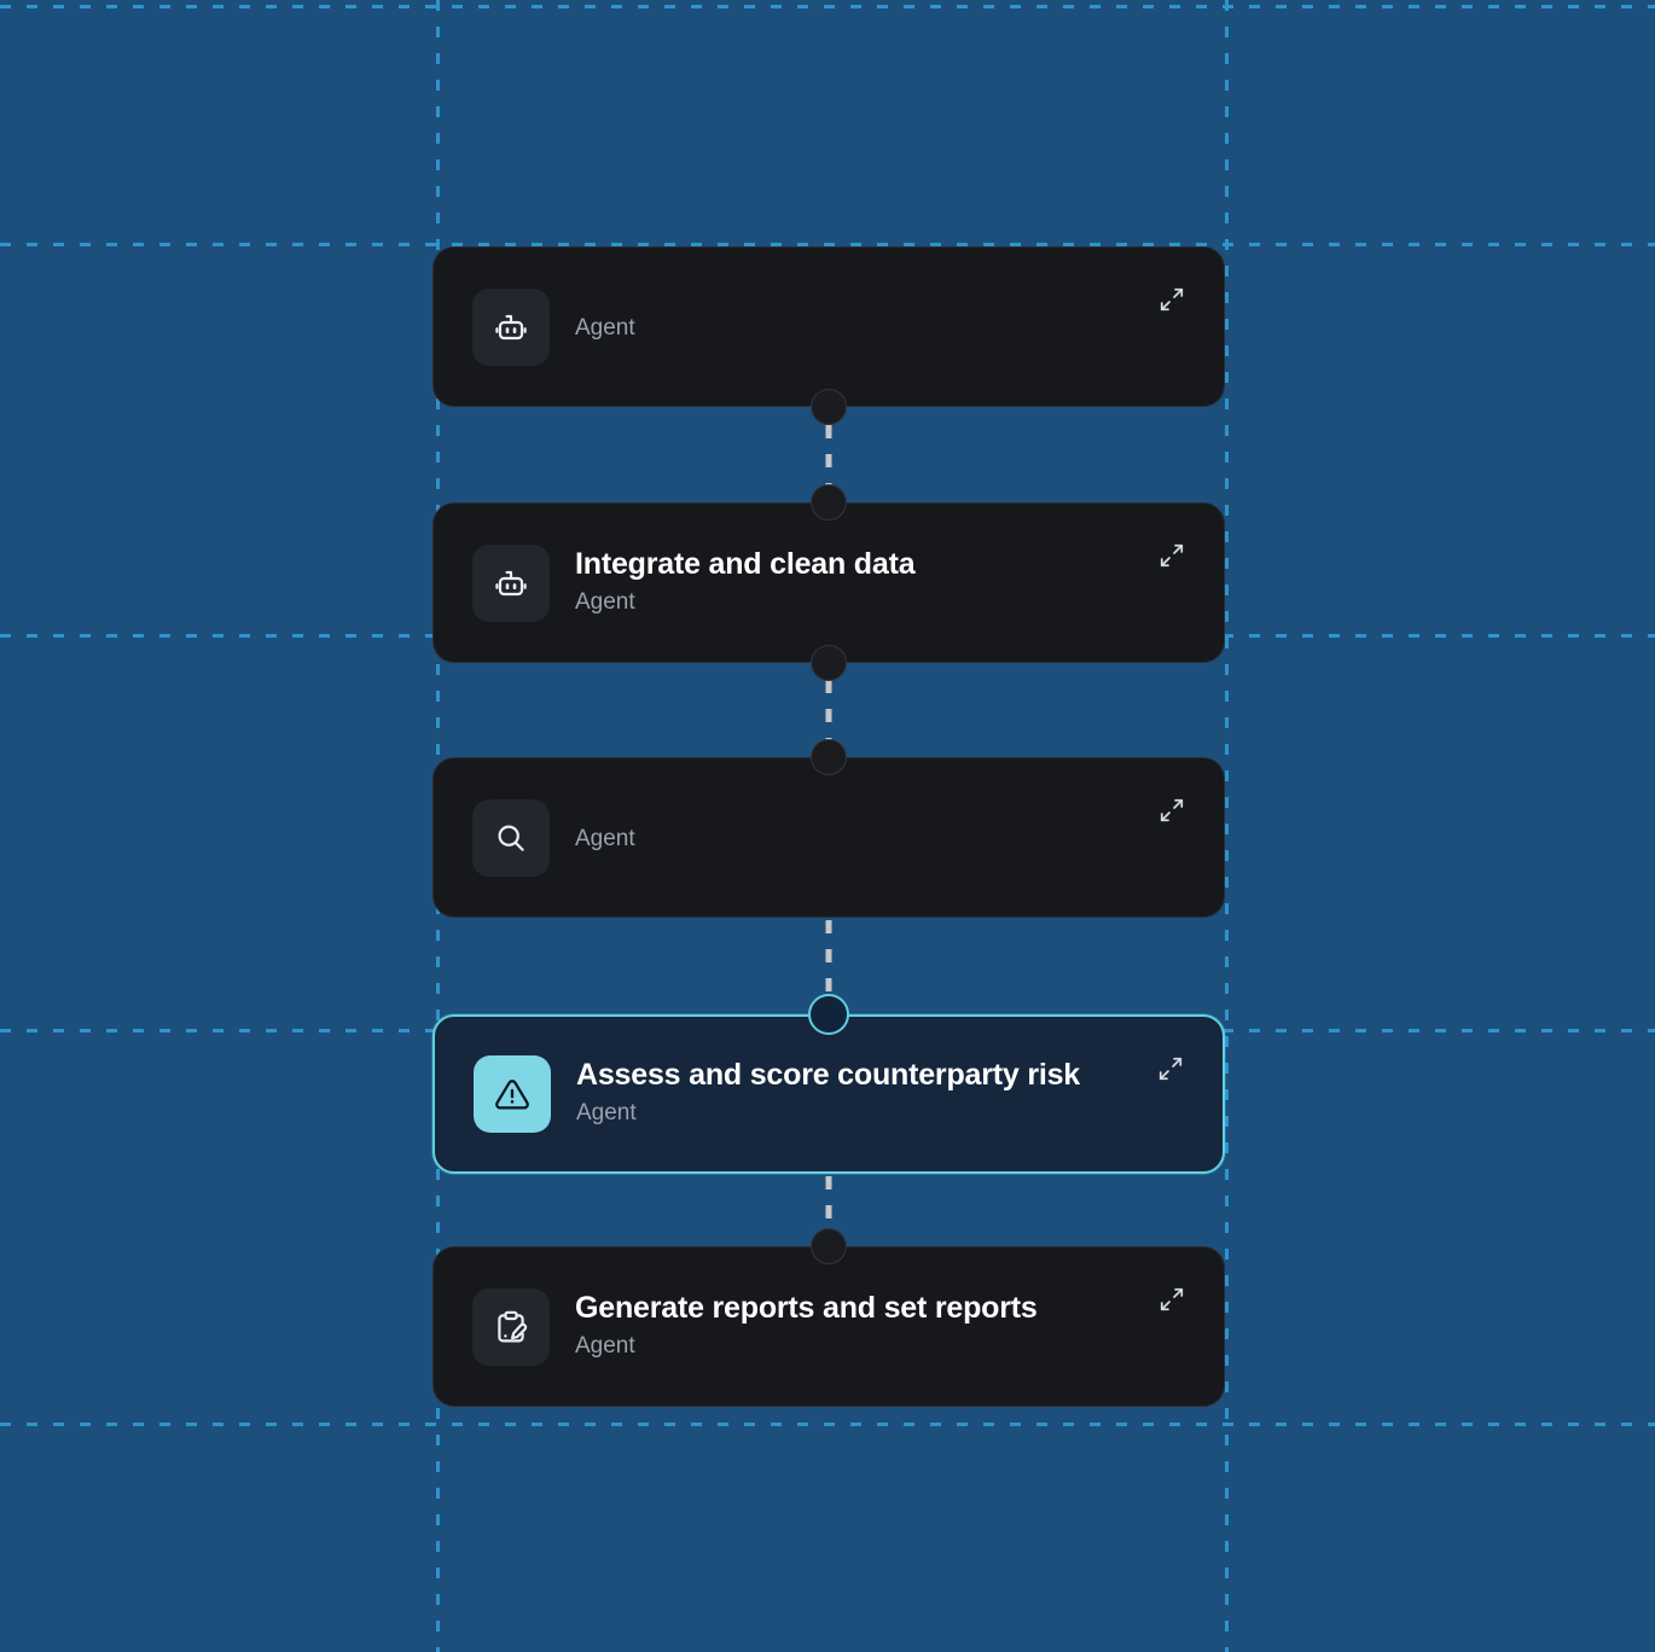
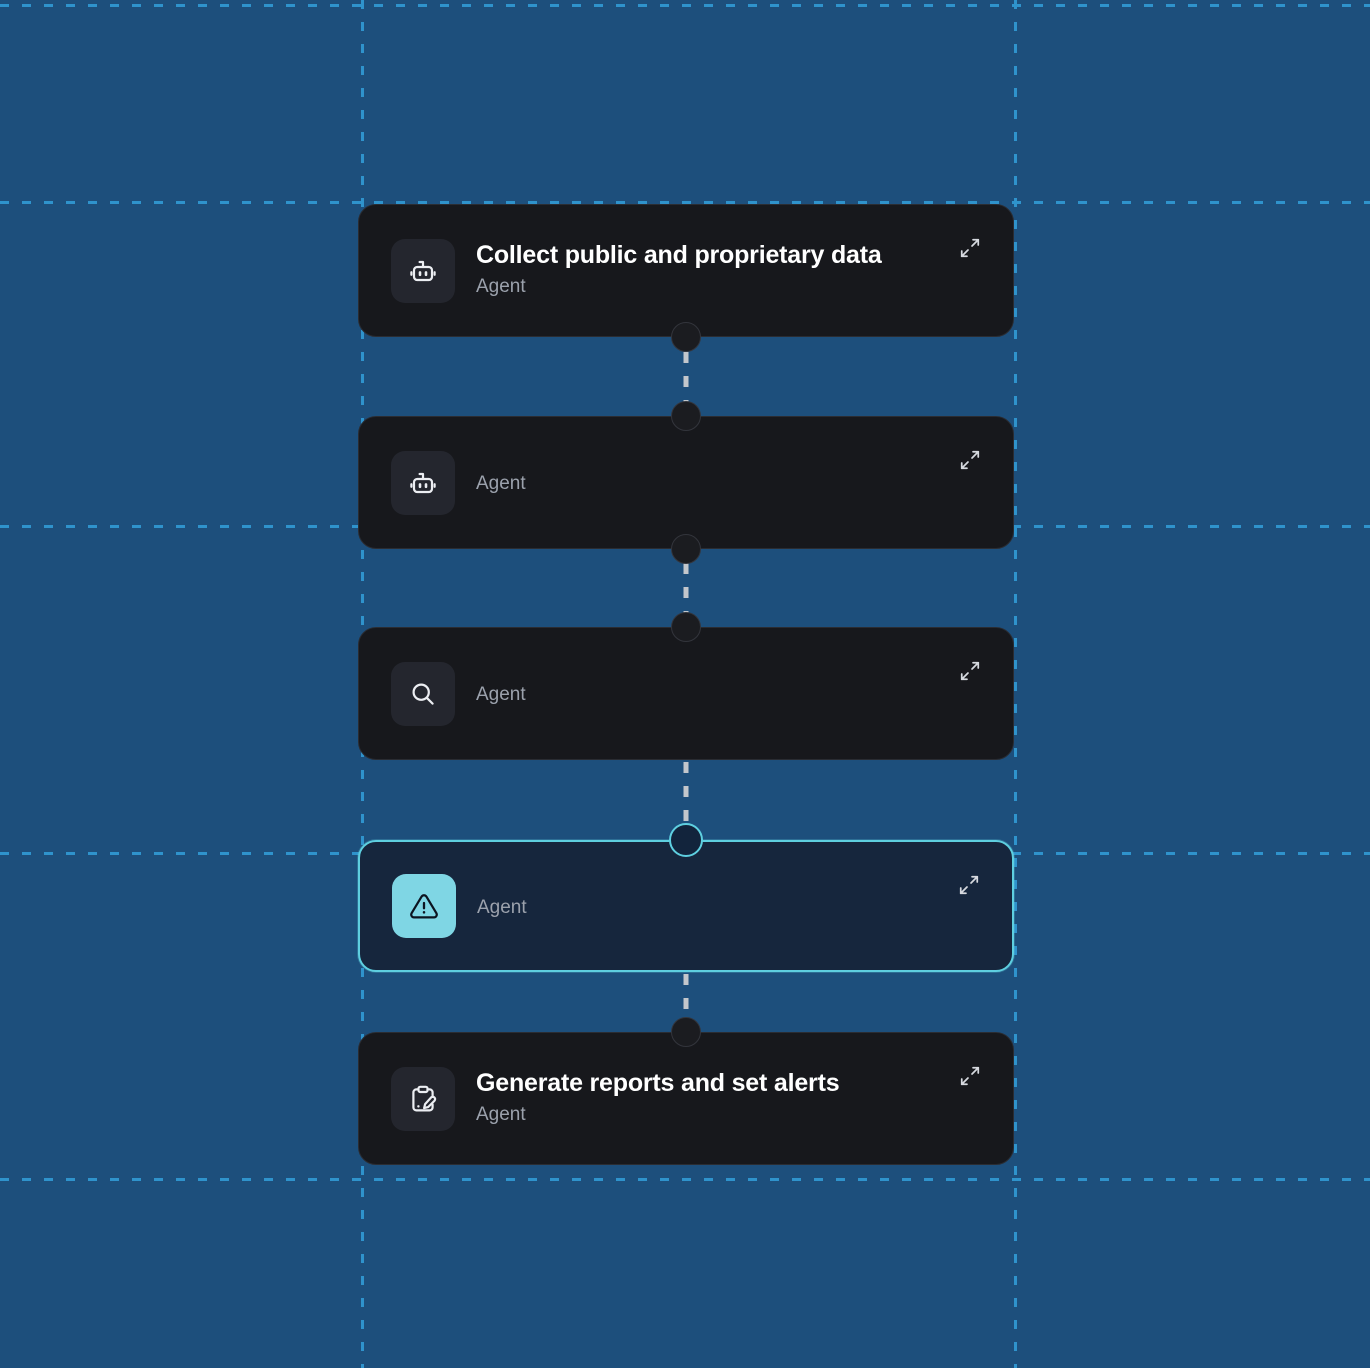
+ Collect public and proprietary data
  Agent
- Integrate and clean data
  Agent
  Agent
- Assess and score counterparty risk
  Agent
- Generate reports and set reports
+ Generate reports and set alerts
  Agent
